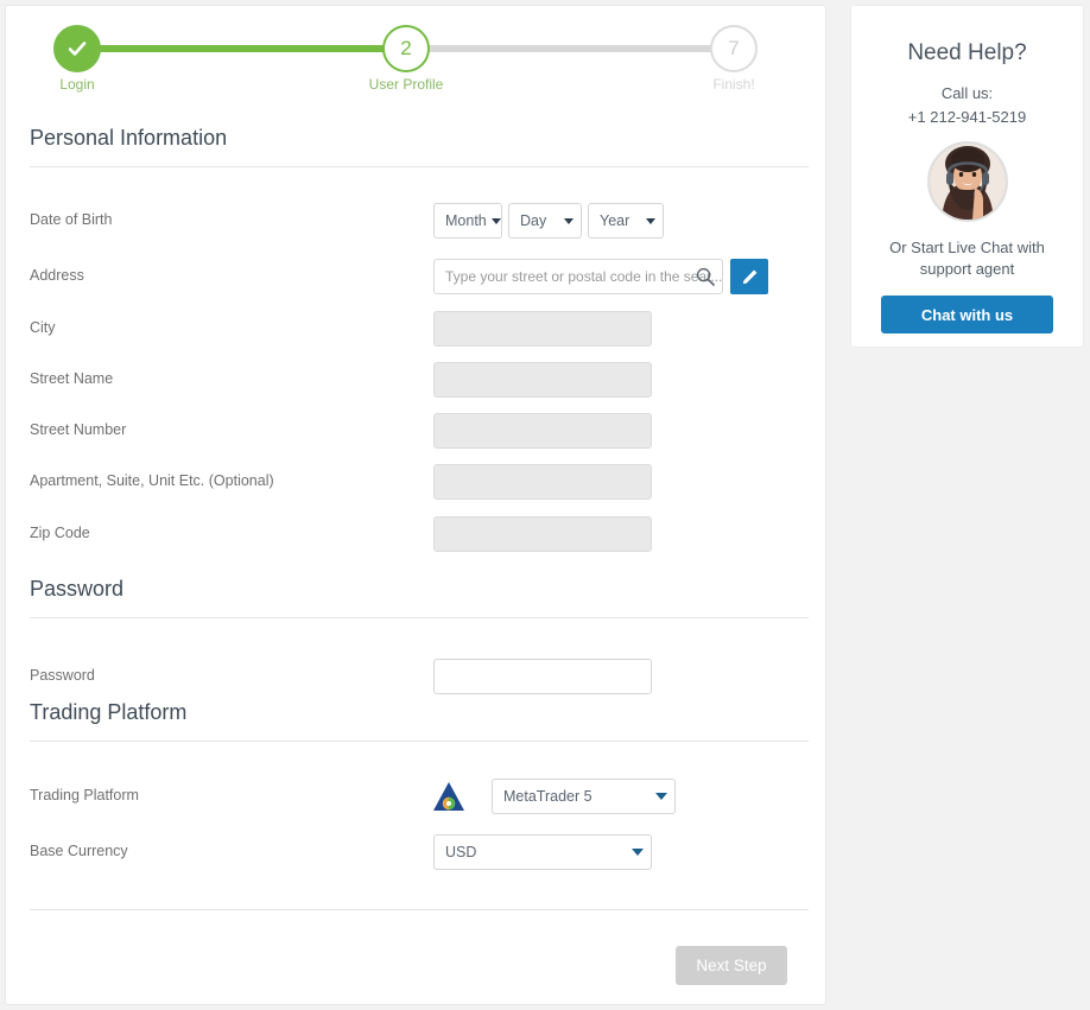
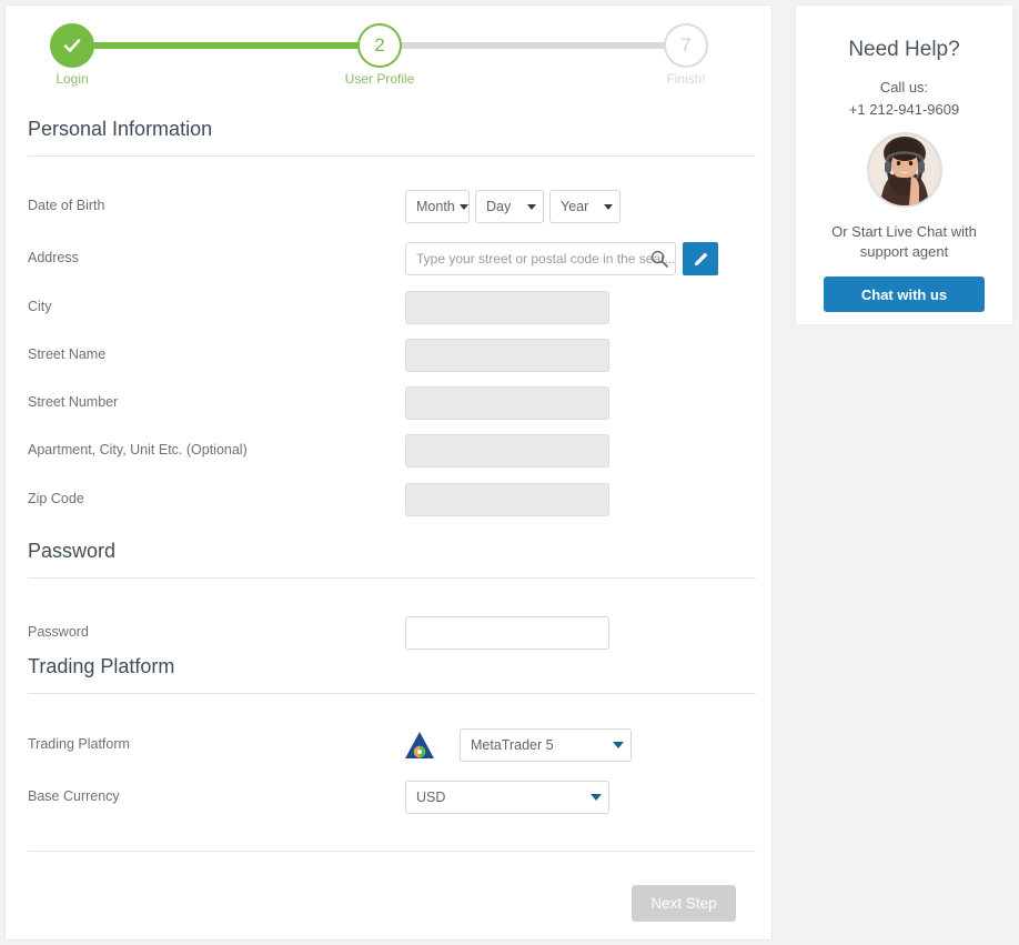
  Login
  2
  User Profile
  7
  Finish!
  Personal Information
  Date of Birth
  Month
  Day
  Year
  Address
  Type your street or postal code in the sea...
  City
  Street Name
  Street Number
- Apartment, Suite, Unit Etc. (Optional)
+ Apartment, City, Unit Etc. (Optional)
  Zip Code
  Password
  Password
  Trading Platform
  Trading Platform
  MetaTrader 5
  Base Currency
  USD
  Next Step
  Need Help?
  Call us:
- +1 212-941-5219
+ +1 212-941-9609
  Or Start Live Chat with support agent
  Chat with us
